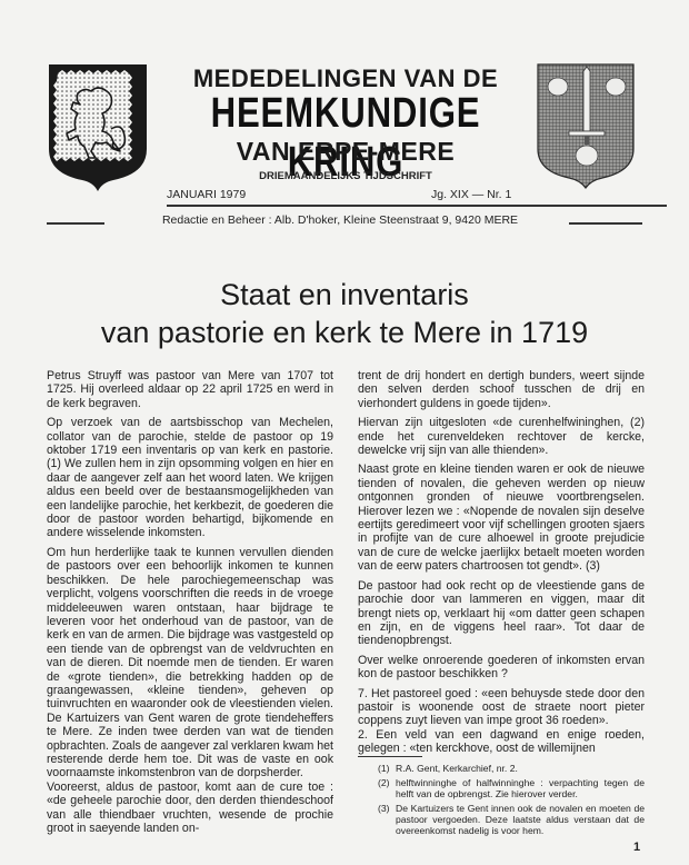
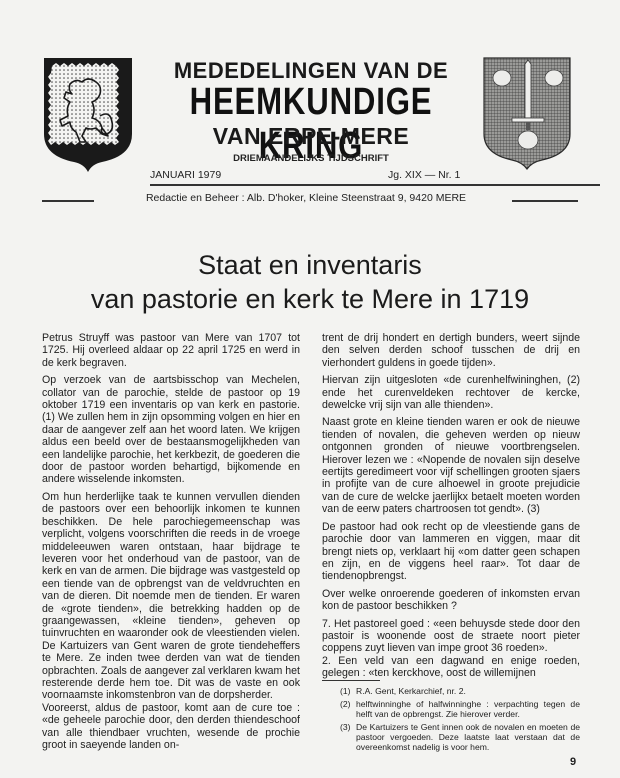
  MEDEDELINGEN VAN DE
  HEEMKUNDIGE KRING
  VAN ERPE-MERE
  DRIEMAANDELIJKS TIJDSCHRIFT
  JANUARI 1979
  Jg. XIX — Nr. 1
  Redactie en Beheer : Alb. D'hoker, Kleine Steenstraat 9, 9420 MERE
  Staat en inventaris
  van pastorie en kerk te Mere in 1719
  Petrus Struyff was pastoor van Mere van 1707 tot 1725. Hij overleed aldaar op 22 april 1725 en werd in de kerk begraven.
  Op verzoek van de aartsbisschop van Mechelen, collator van de parochie, stelde de pastoor op 19 oktober 1719 een inventaris op van kerk en pastorie. (1) We zullen hem in zijn opsomming volgen en hier en daar de aangever zelf aan het woord laten. We krijgen aldus een beeld over de bestaansmogelijkheden van een landelijke parochie, het kerkbezit, de goederen die door de pastoor worden behartigd, bijkomende en andere wisselende inkomsten.
  Om hun herderlijke taak te kunnen vervullen dienden de pastoors over een behoorlijk inkomen te kunnen beschikken. De hele parochiegemeenschap was verplicht, volgens voorschriften die reeds in de vroege middeleeuwen waren ontstaan, haar bijdrage te leveren voor het onderhoud van de pastoor, van de kerk en van de armen. Die bijdrage was vastgesteld op een tiende van de opbrengst van de veldvruchten en van de dieren. Dit noemde men de tienden. Er waren de «grote tienden», die betrekking hadden op de graangewassen, «kleine tienden», geheven op tuinvruchten en waaronder ook de vleestienden vielen. De Kartuizers van Gent waren de grote tiendeheffers te Mere. Ze inden twee derden van wat de tienden opbrachten. Zoals de aangever zal verklaren kwam het resterende derde hem toe. Dit was de vaste en ook voornaamste inkomstenbron van de dorpsherder.
  Vooreerst, aldus de pastoor, komt aan de cure toe : «de geheele parochie door, den derden thiendeschoof van alle thiendbaer vruchten, wesende de prochie groot in saeyende landen on-
  trent de drij hondert en dertigh bunders, weert sijnde den selven derden schoof tusschen de drij en vierhondert guldens in goede tijden».
  Hiervan zijn uitgesloten «de curenhelfwininghen, (2) ende het curenveldeken rechtover de kercke, dewelcke vrij sijn van alle thienden».
  Naast grote en kleine tienden waren er ook de nieuwe tienden of novalen, die geheven werden op nieuw ontgonnen gronden of nieuwe voortbrengselen. Hierover lezen we : «Nopende de novalen sijn deselve eertijts geredimeert voor vijf schellingen grooten sjaers in profijte van de cure alhoewel in groote prejudicie van de cure de welcke jaerlijkx betaelt moeten worden van de eerw paters chartroosen tot gendt». (3)
  De pastoor had ook recht op de vleestiende gans de parochie door van lammeren en viggen, maar dit brengt niets op, verklaart hij «om datter geen schapen en zijn, en de viggens heel raar». Tot daar de tiendenopbrengst.
  Over welke onroerende goederen of inkomsten ervan kon de pastoor beschikken ?
  7. Het pastoreel goed : «een behuysde stede door den pastoir is woonende oost de straete noort pieter coppens zuyt lieven van impe groot 36 roeden».
  2. Een veld van een dagwand en enige roeden, gelegen : «ten kerckhove, oost de willemijnen
  (1)
  R.A. Gent, Kerkarchief, nr. 2.
  (2)
  helftwinninghe of halfwinninghe : verpachting tegen de helft van de opbrengst. Zie hierover verder.
  (3)
- De Kartuizers te Gent innen ook de novalen en moeten de pastoor vergoeden. Deze laatste aldus verstaan dat de overeenkomst nadelig is voor hem.
+ De Kartuizers te Gent innen ook de novalen en moeten de pastoor vergoeden. Deze laatste laat verstaan dat de overeenkomst nadelig is voor hem.
- 1
+ 9
